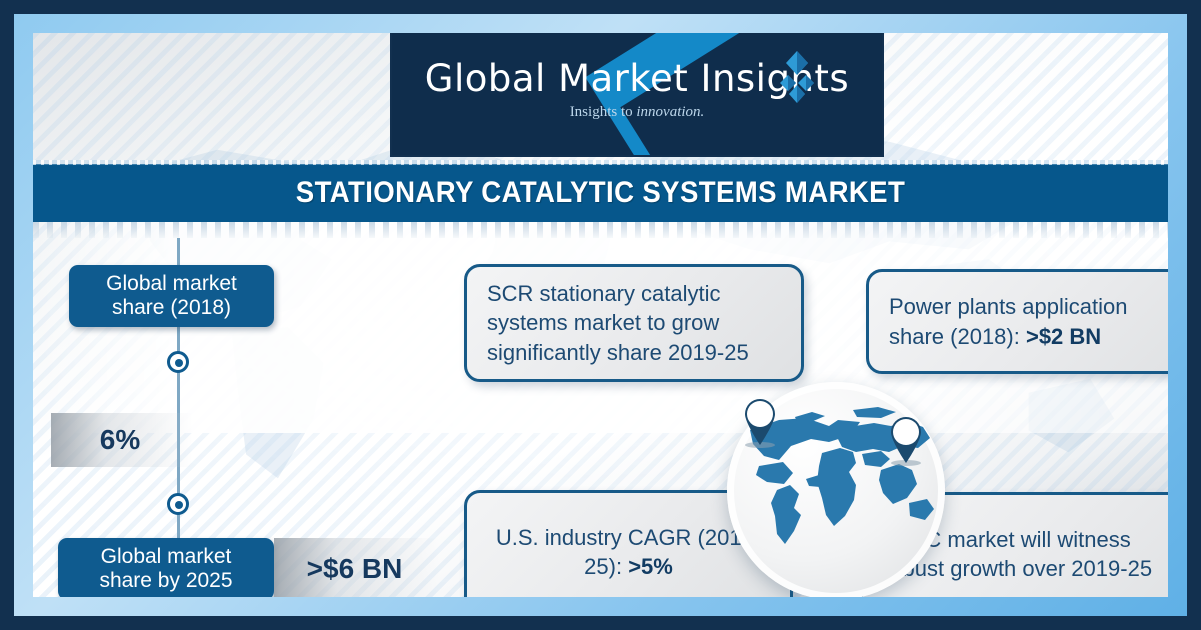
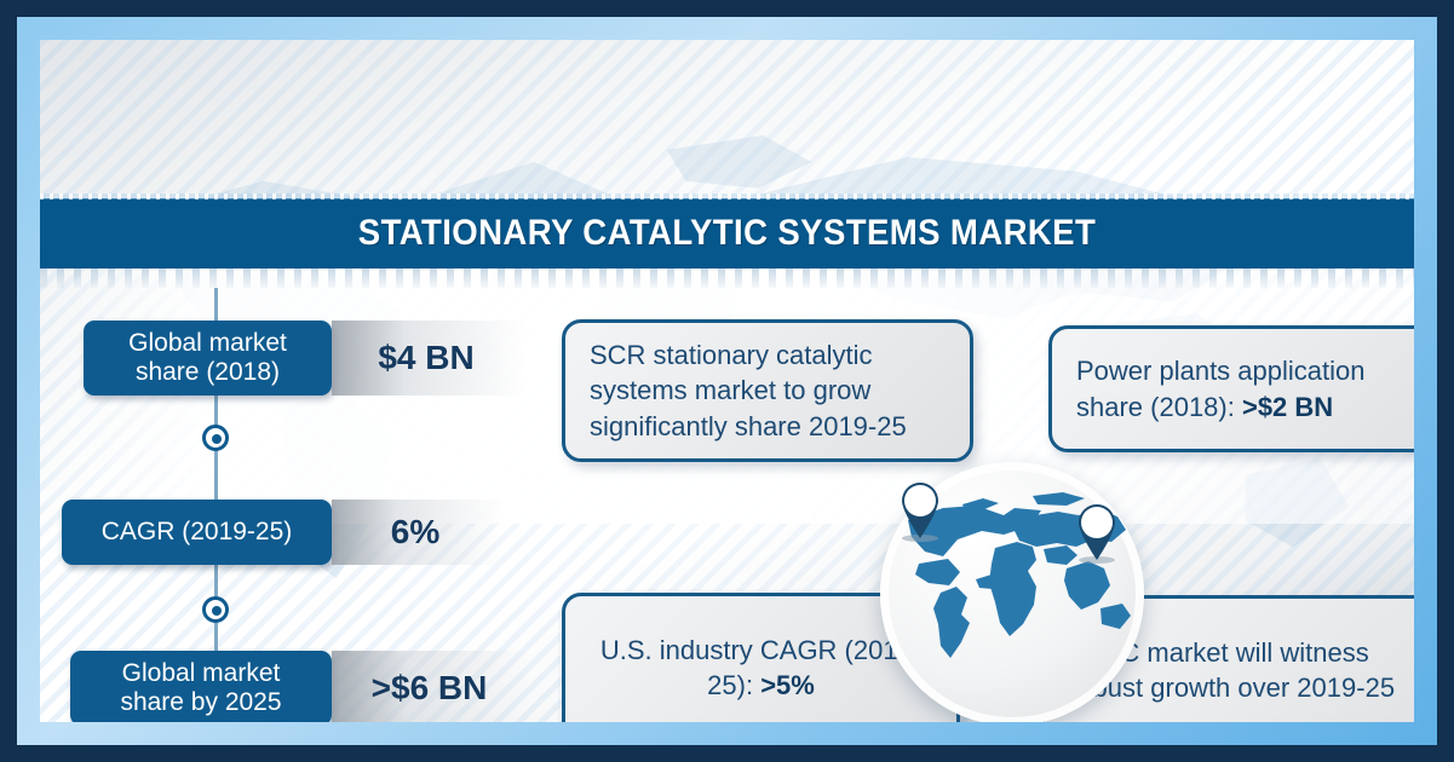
- Global Market Insights
- Insights to innovation.
  STATIONARY CATALYTIC SYSTEMS MARKET
  Global market share (2018)
+ $4 BN
+ CAGR (2019-25)
  6%
  Global market share by 2025
  >$6 BN
  SCR stationary catalytic systems market to grow significantly share 2019-25
  Power plants application share (2018): >$2 BN
  U.S. industry CAGR (20125): >5%
  market will witness ust growth over 2019-25
